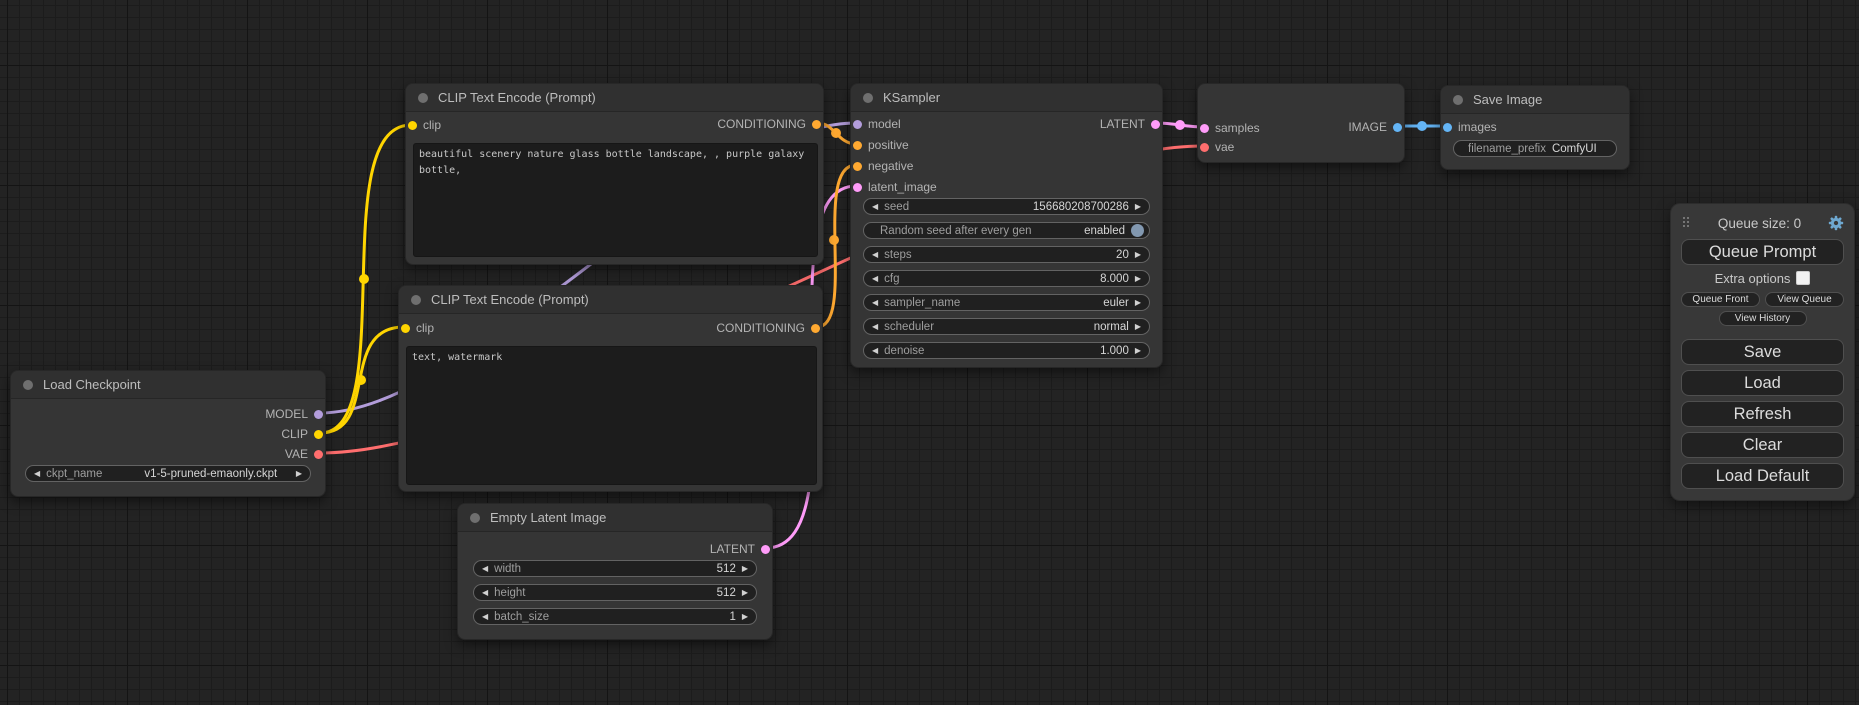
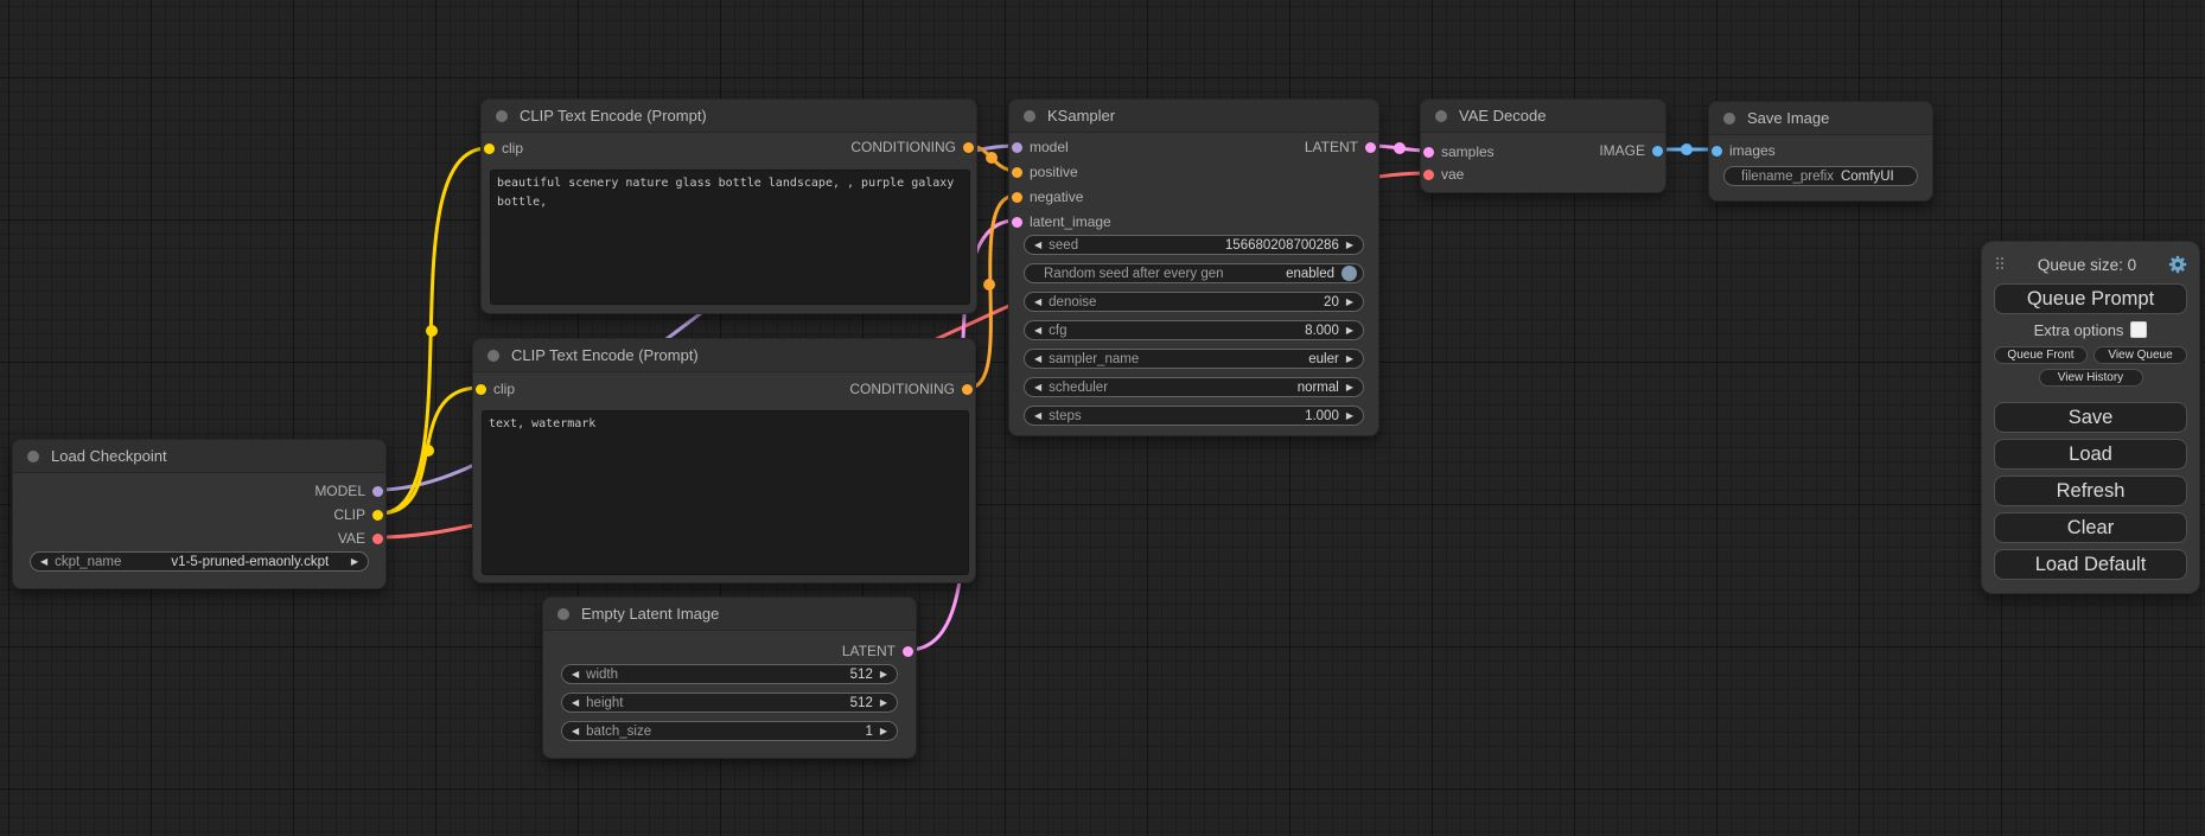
  Load Checkpoint
  MODEL
  CLIP
  VAE
  ckpt_name
  v1-5-pruned-emaonly.ckpt
  CLIP Text Encode (Prompt)
  clip
  CONDITIONING
  beautiful scenery nature glass bottle landscape, , purple galaxy bottle,
  CLIP Text Encode (Prompt)
  clip
  CONDITIONING
  text, watermark
  Empty Latent Image
  LATENT
  width
  512
  height
  512
  batch_size
  1
  KSampler
  model
  positive
  negative
  latent_image
  LATENT
  seed
  156680208700286
  Random seed after every gen
  enabled
- steps
+ denoise
  20
  cfg
  8.000
  sampler_name
  euler
  scheduler
  normal
- denoise
+ steps
  1.000
+ VAE Decode
  samples
  vae
  IMAGE
  Save Image
  images
  filename_prefix
  ComfyUI
  Queue size: 0
  Queue Prompt
  Extra options
  Queue Front
  View Queue
  View History
  Save
  Load
  Refresh
  Clear
  Load Default
